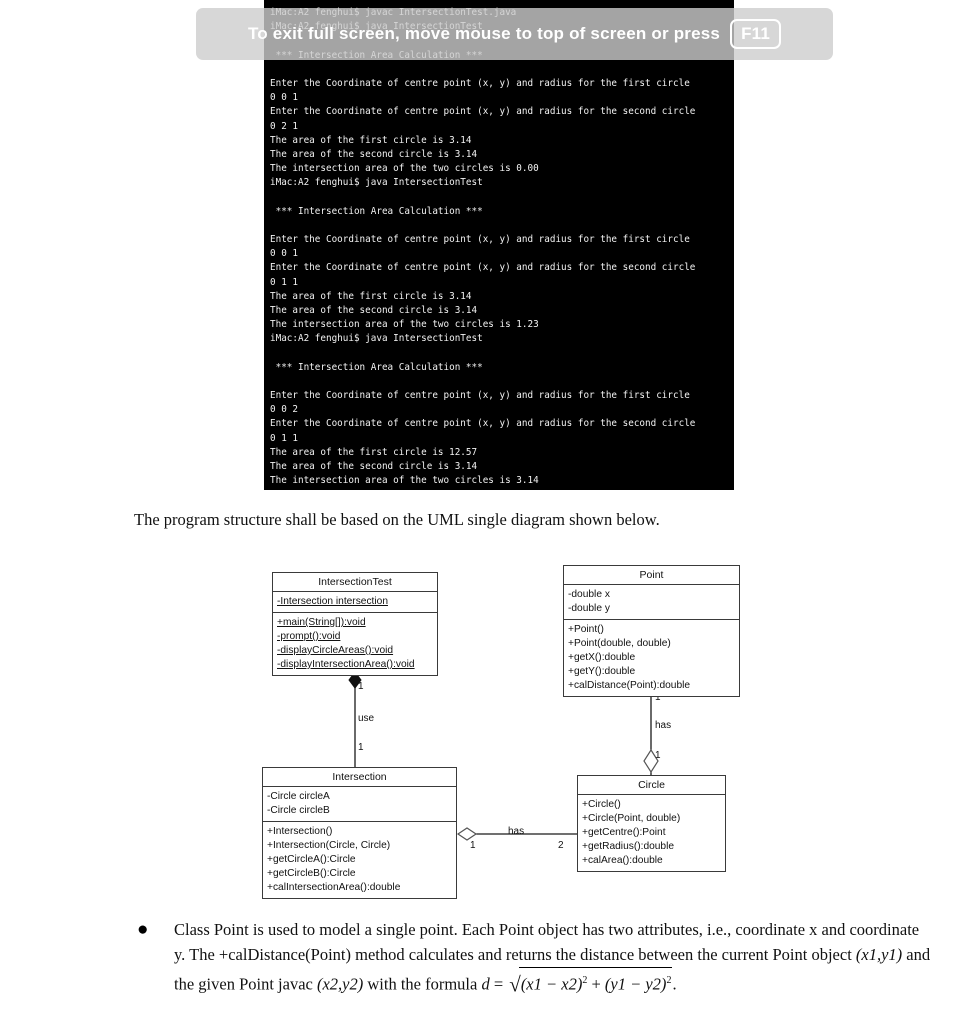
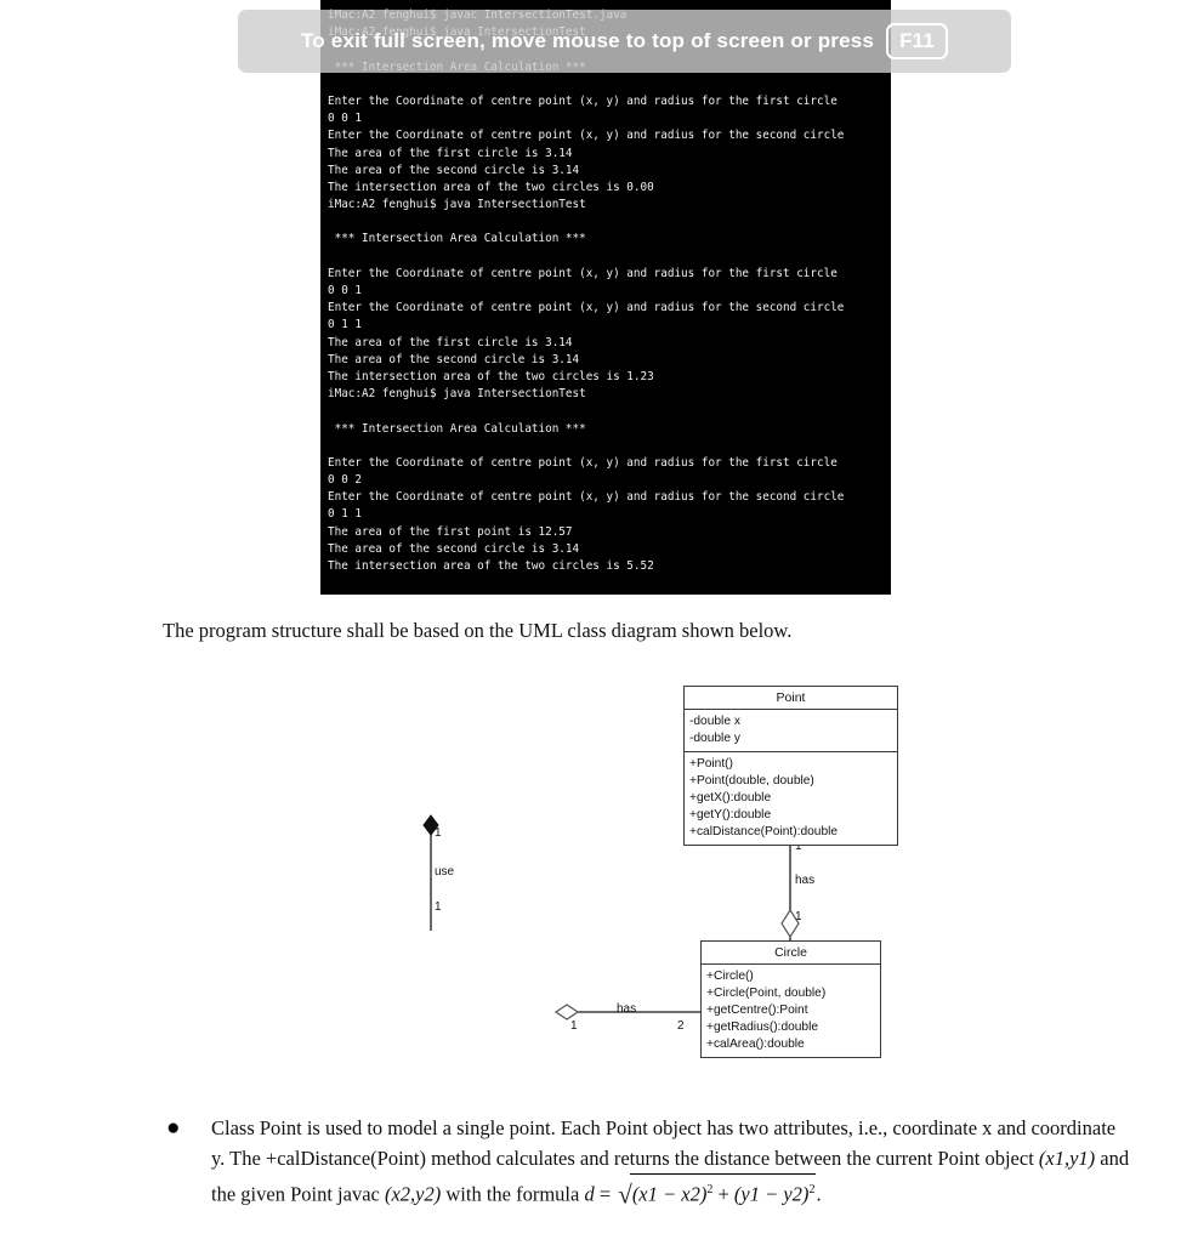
  iMac:A2 fenghui$ javac IntersectionTest.java
  iMac:A2 fenghui$ java IntersectionTest
  *** Intersection Area Calculation ***
  Enter the Coordinate of centre point (x, y) and radius for the first circle
  0 0 1
  Enter the Coordinate of centre point (x, y) and radius for the second circle
- 0 2 1
  The area of the first circle is 3.14
  The area of the second circle is 3.14
  The intersection area of the two circles is 0.00
  iMac:A2 fenghui$ java IntersectionTest
  *** Intersection Area Calculation ***
  Enter the Coordinate of centre point (x, y) and radius for the first circle
  0 0 1
  Enter the Coordinate of centre point (x, y) and radius for the second circle
  0 1 1
  The area of the first circle is 3.14
  The area of the second circle is 3.14
  The intersection area of the two circles is 1.23
  iMac:A2 fenghui$ java IntersectionTest
  *** Intersection Area Calculation ***
  Enter the Coordinate of centre point (x, y) and radius for the first circle
  0 0 2
  Enter the Coordinate of centre point (x, y) and radius for the second circle
  0 1 1
- The area of the first circle is 12.57
+ The area of the first point is 12.57
  The area of the second circle is 3.14
- The intersection area of the two circles is 3.14
+ The intersection area of the two circles is 5.52
  To exit full screen, move mouse to top of screen or press
  F11
- The program structure shall be based on the UML single diagram shown below.
+ The program structure shall be based on the UML class diagram shown below.
  1
  use
  1
  1
  has
  1
  has
  1
  2
- IntersectionTest
- -Intersection intersection
- +main(String[]):void
- -prompt():void
- -displayCircleAreas():void
- -displayIntersectionArea():void
  Point
  -double x
  -double y
  +Point()
  +Point(double, double)
  +getX():double
  +getY():double
  +calDistance(Point):double
- Intersection
- -Circle circleA
- -Circle circleB
- +Intersection()
- +Intersection(Circle, Circle)
- +getCircleA():Circle
- +getCircleB():Circle
- +calIntersectionArea():double
  Circle
  +Circle()
  +Circle(Point, double)
  +getCentre():Point
  +getRadius():double
  +calArea():double
  ●
  Class Point is used to model a single point. Each Point object has two attributes, i.e., coordinate x and coordinate y. The +calDistance(Point) method calculates and returns the distance between the current Point object (x1,y1) and the given Point javac (x2,y2) with the formula d = √(x1 − x2)2 + (y1 − y2)2.
